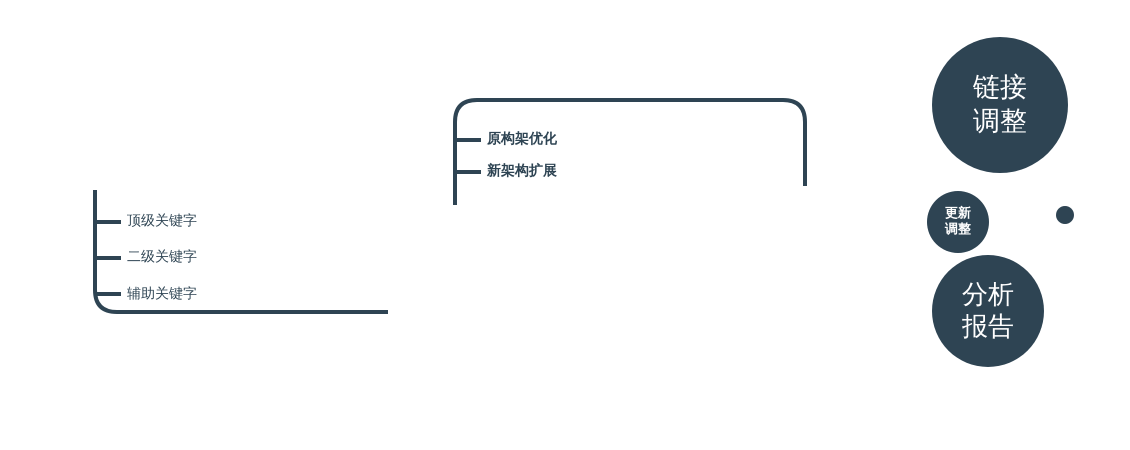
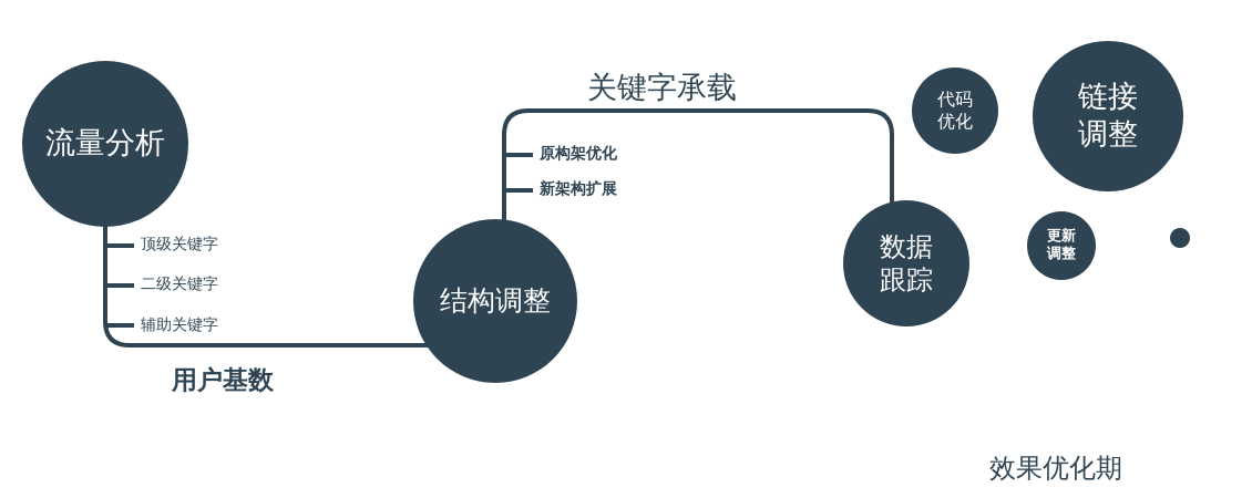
+ 流量分析
+ 结构调整
+ 数据
+ 跟踪
+ 代码
+ 优化
  链接
  调整
  更新
  调整
- 分析
- 报告
  顶级关键字
  二级关键字
  辅助关键字
  原构架优化
  新架构扩展
+ 用户基数
+ 关键字承载
+ 效果优化期
